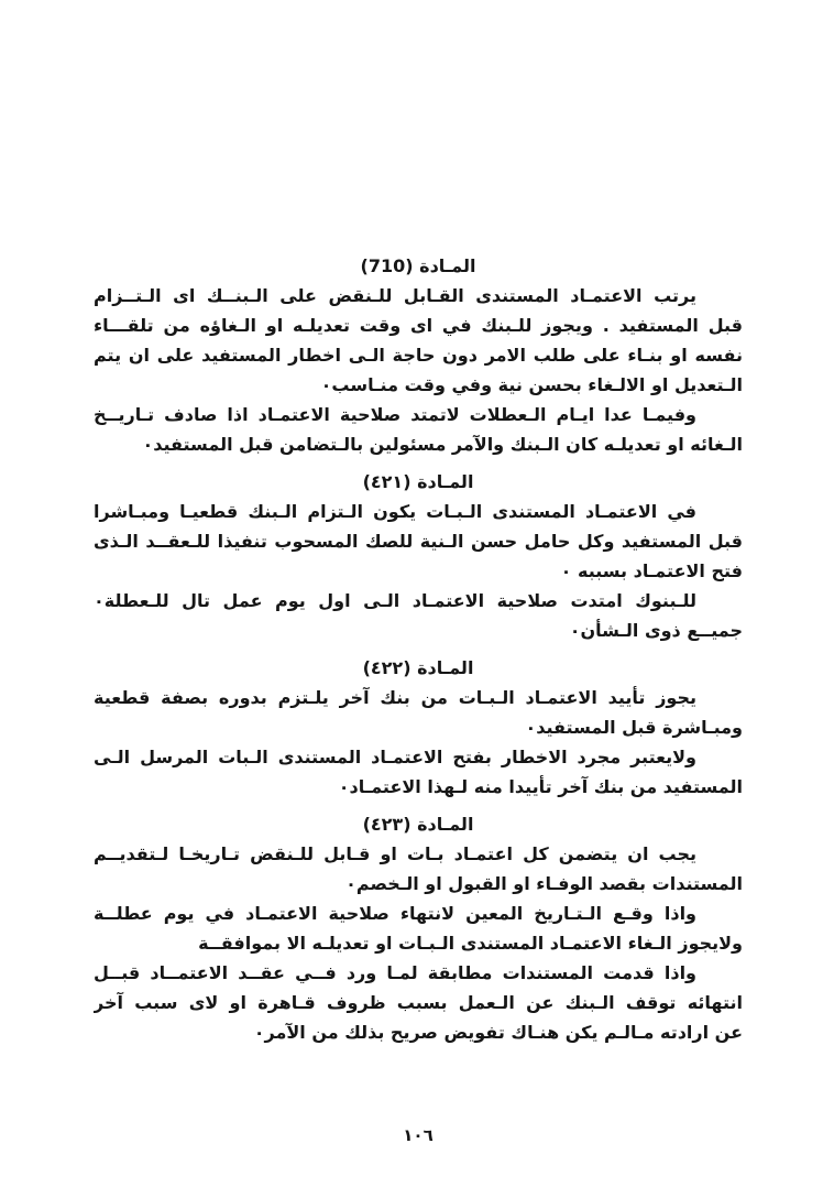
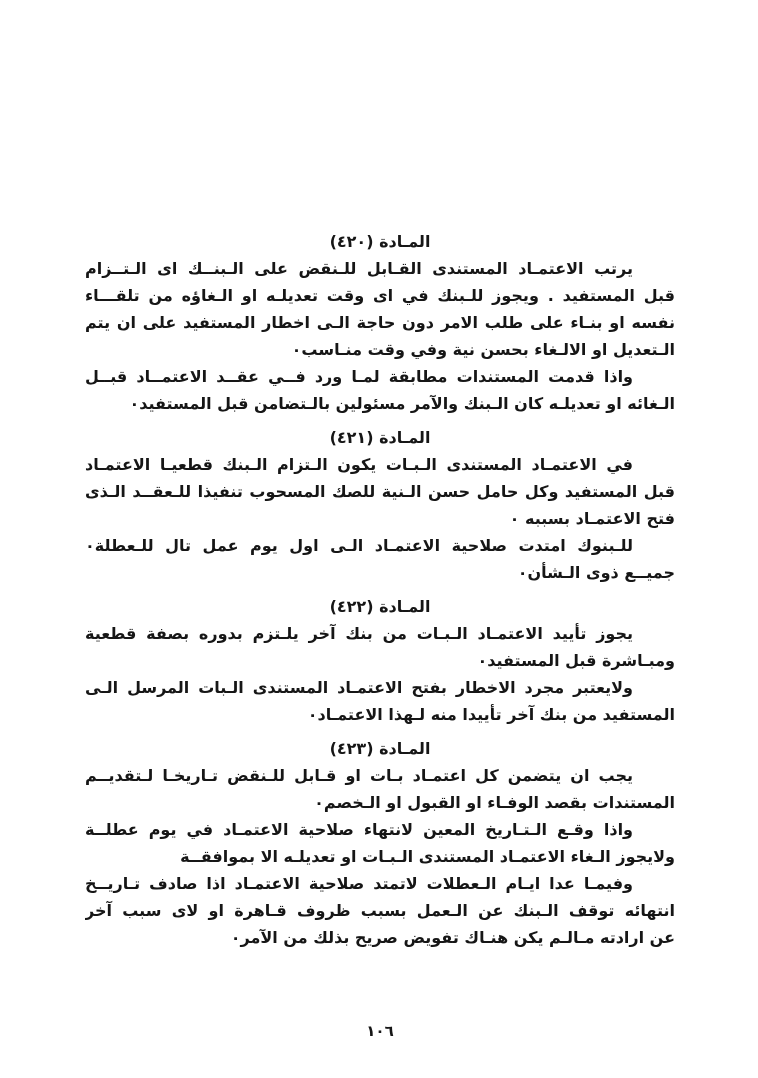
- المـادة (710)
+ المـادة (٤٢٠)
  يرتب الاعتمـاد المستندى القـابل للـنقض على الـبنــك اى الـتــزام
  قبل المستفيد . ويجوز للـبنك في اى وقت تعديلـه او الـغاؤه من تلقـــاء
  نفسه او بنـاء على طلب الامر دون حاجة الـى اخطار المستفيد على ان يتم
  الـتعديل او الالـغاء بحسن نية وفي وقت منـاسب٠
- وفيمـا عدا ايـام الـعطلات لاتمتد صلاحية الاعتمـاد اذا صادف تـاريــخ
+ واذا قدمت المستندات مطابقة لمـا ورد فــي عقــد الاعتمــاد قبــل
  الـغائه او تعديلـه كان الـبنك والآمر مسئولين بالـتضامن قبل المستفيد٠
  المـادة (٤٢١)
- في الاعتمـاد المستندى الـبـات يكون الـتزام الـبنك قطعيـا ومبـاشرا
+ في الاعتمـاد المستندى الـبـات يكون الـتزام الـبنك قطعيـا الاعتمـاد
  قبل المستفيد وكل حامل حسن الـنية للصك المسحوب تنفيذا للـعقــد الـذى
  فتح الاعتمـاد بسببه ٠
  للـبنوك امتدت صلاحية الاعتمـاد الـى اول يوم عمل تال للـعطلة٠
  جميــع ذوى الـشأن٠
  المـادة (٤٢٢)
  يجوز تأييد الاعتمـاد الـبـات من بنك آخر يلـتزم بدوره بصفة قطعية
  ومبـاشرة قبل المستفيد٠
  ولايعتبر مجرد الاخطار بفتح الاعتمـاد المستندى الـبات المرسل الـى
  المستفيد من بنك آخر تأييدا منه لـهذا الاعتمـاد٠
  المـادة (٤٢٣)
  يجب ان يتضمن كل اعتمـاد بـات او قـابل للـنقض تـاريخـا لـتقديــم
  المستندات بقصد الوفـاء او القبول او الـخصم٠
  واذا وقـع الـتـاريخ المعين لانتهاء صلاحية الاعتمـاد في يوم عطلــة
  ولايجوز الـغاء الاعتمـاد المستندى الـبـات او تعديلـه الا بموافقــة
- واذا قدمت المستندات مطابقة لمـا ورد فــي عقــد الاعتمــاد قبــل
+ وفيمـا عدا ايـام الـعطلات لاتمتد صلاحية الاعتمـاد اذا صادف تـاريــخ
  انتهائه توقف الـبنك عن الـعمل بسبب ظروف قـاهرة او لاى سبب آخر
  عن ارادته مـالـم يكن هنـاك تفويض صريح بذلك من الآمر٠
  ١٠٦
